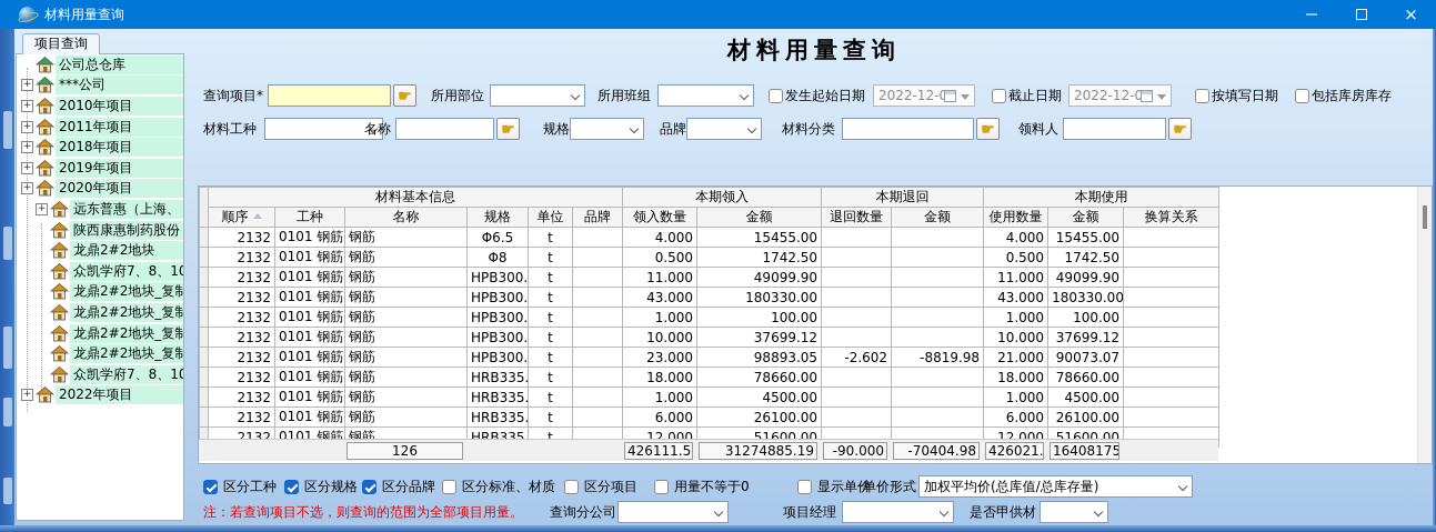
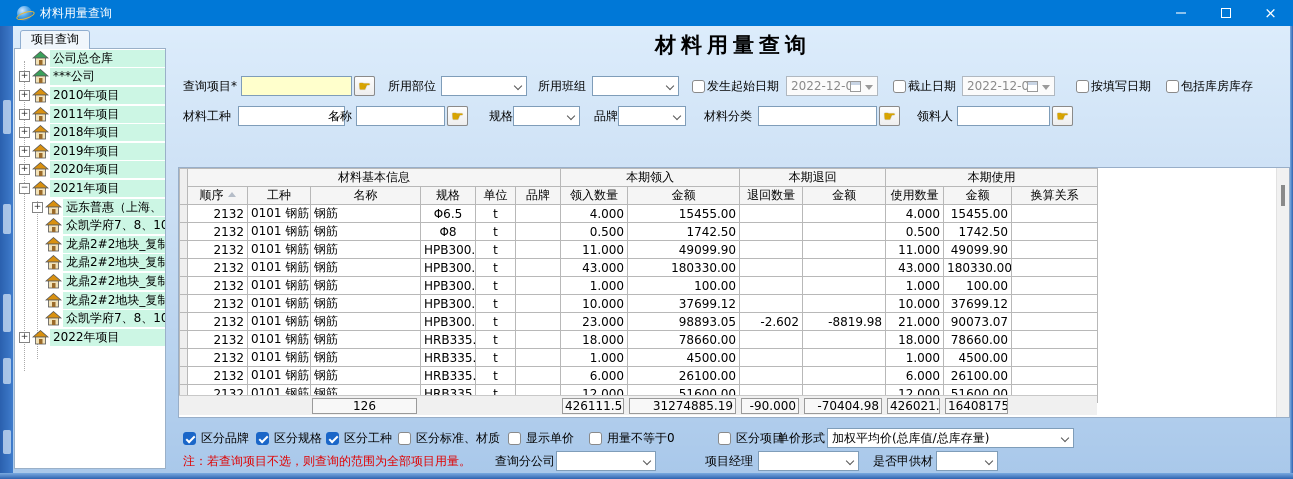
  材料用量查询
  ×
  项目查询
  公司总仓库
  +
  ***公司
  +
  2010年项目
  +
  2011年项目
  +
  2018年项目
  +
  2019年项目
  +
  2020年项目
+ −
+ 2021年项目
  +
  远东普惠（上海、
- 陕西康惠制药股份
- 龙鼎2#2地块
  众凯学府7、8、10
  龙鼎2#2地块_复制
  龙鼎2#2地块_复制
  龙鼎2#2地块_复制
  龙鼎2#2地块_复制
  众凯学府7、8、10
  +
  2022年项目
  材料用量查询
  查询项目*
  ☛
  所用部位
  所用班组
  发生起始日期
  2022-12-
  截止日期
  2022-12-0
  按填写日期
  包括库房库存
  材料工种
  名称
  ☛
  规格
  品牌
  材料分类
  ☛
  领料人
  ☛
  	材料基本信息	本期领入	本期退回	本期使用
  顺序	工种	名称	规格	单位	品牌	领入数量	金额	退回数量	金额	使用数量	金额	换算关系
  	2132	0101 钢筋	钢筋	Φ6.5	t		4.000	15455.00			4.000	15455.00
  	2132	0101 钢筋	钢筋	Φ8	t		0.500	1742.50			0.500	1742.50
  	2132	0101 钢筋	钢筋	HPB300.	t		11.000	49099.90			11.000	49099.90
  	2132	0101 钢筋	钢筋	HPB300.	t		43.000	180330.00			43.000	180330.00
  	2132	0101 钢筋	钢筋	HPB300.	t		1.000	100.00			1.000	100.00
  	2132	0101 钢筋	钢筋	HPB300.	t		10.000	37699.12			10.000	37699.12
  	2132	0101 钢筋	钢筋	HPB300.	t		23.000	98893.05	-2.602	-8819.98	21.000	90073.07
  	2132	0101 钢筋	钢筋	HRB335.	t		18.000	78660.00			18.000	78660.00
  	2132	0101 钢筋	钢筋	HRB335.	t		1.000	4500.00			1.000	4500.00
  	2132	0101 钢筋	钢筋	HRB335.	t		6.000	26100.00			6.000	26100.00
  	2132	0101 钢筋	钢筋	HRB335.	t		12.000	51600.00			12.000	51600.00
  126
  426111.5
  31274885.19
  -90.000
  -70404.98
  426021.
  16408175
  单价形式
  加权平均价(总库值/总库存量)
- 区分工种
+ 区分品牌
  区分规格
- 区分品牌
+ 区分工种
  区分标准、材质
- 区分项目
+ 显示单价
  用量不等于0
- 显示单价
+ 区分项目
  注：若查询项目不选，则查询的范围为全部项目用量。
  查询分公司
  项目经理
  是否甲供材
